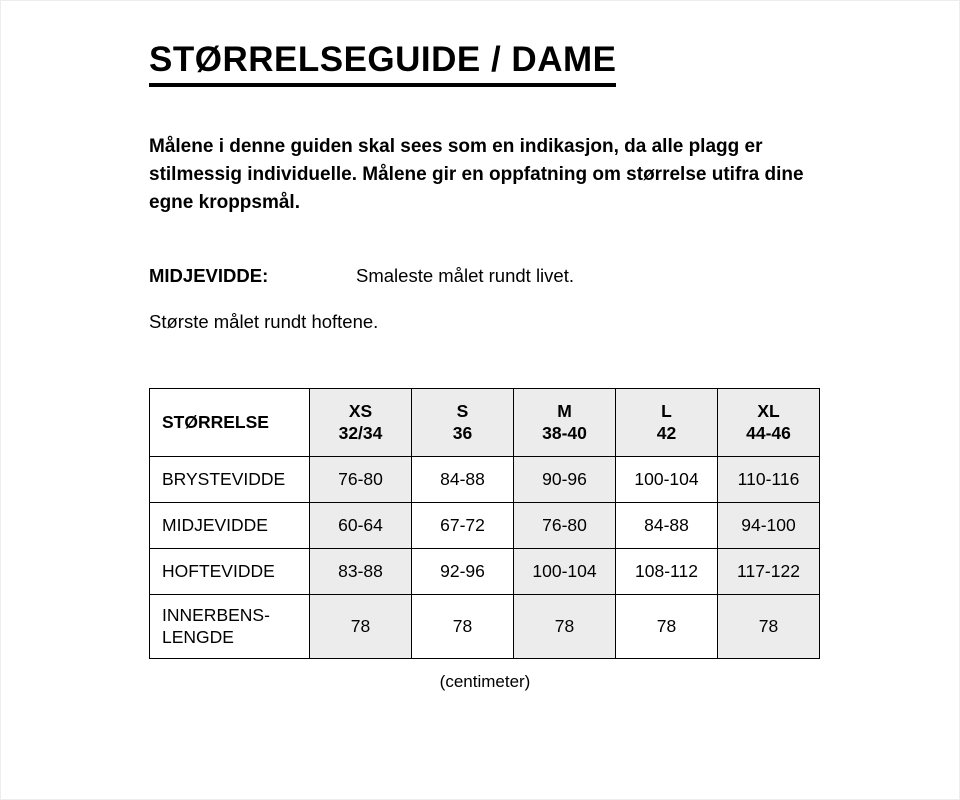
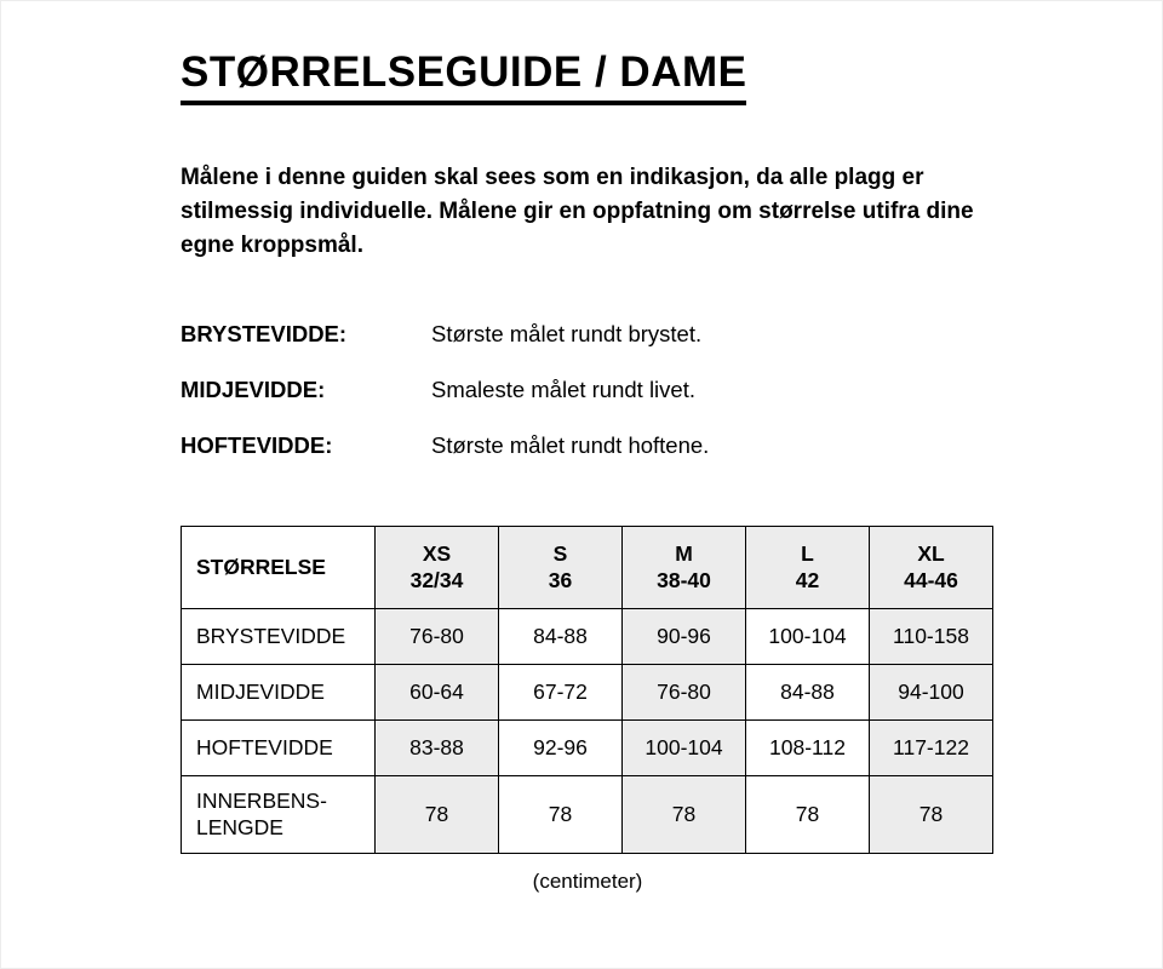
  STØRRELSEGUIDE / DAME
  Målene i denne guiden skal sees som en indikasjon, da alle plagg er stilmessig individuelle. Målene gir en oppfatning om størrelse utifra dine egne kroppsmål.
+ BRYSTEVIDDE:
+ Største målet rundt brystet.
  MIDJEVIDDE:
  Smaleste målet rundt livet.
+ HOFTEVIDDE:
  Største målet rundt hoftene.
  STØRRELSE	XS 32/34	S 36	M 38-40	L 42	XL 44-46
- BRYSTEVIDDE	76-80	84-88	90-96	100-104	110-116
+ BRYSTEVIDDE	76-80	84-88	90-96	100-104	110-158
  MIDJEVIDDE	60-64	67-72	76-80	84-88	94-100
  HOFTEVIDDE	83-88	92-96	100-104	108-112	117-122
  INNERBENS-LENGDE	78	78	78	78	78
  (centimeter)
